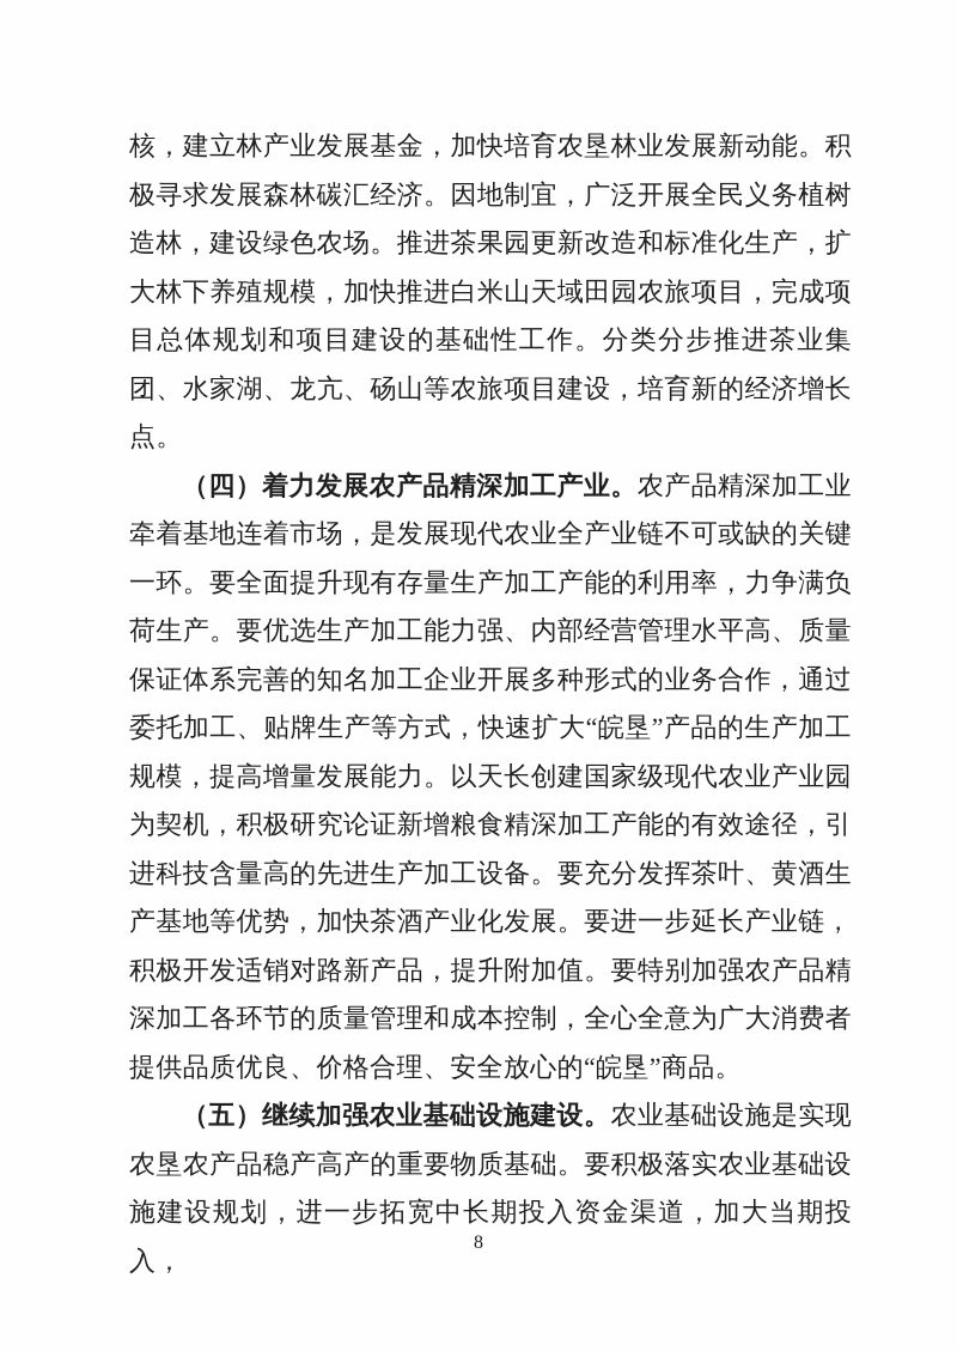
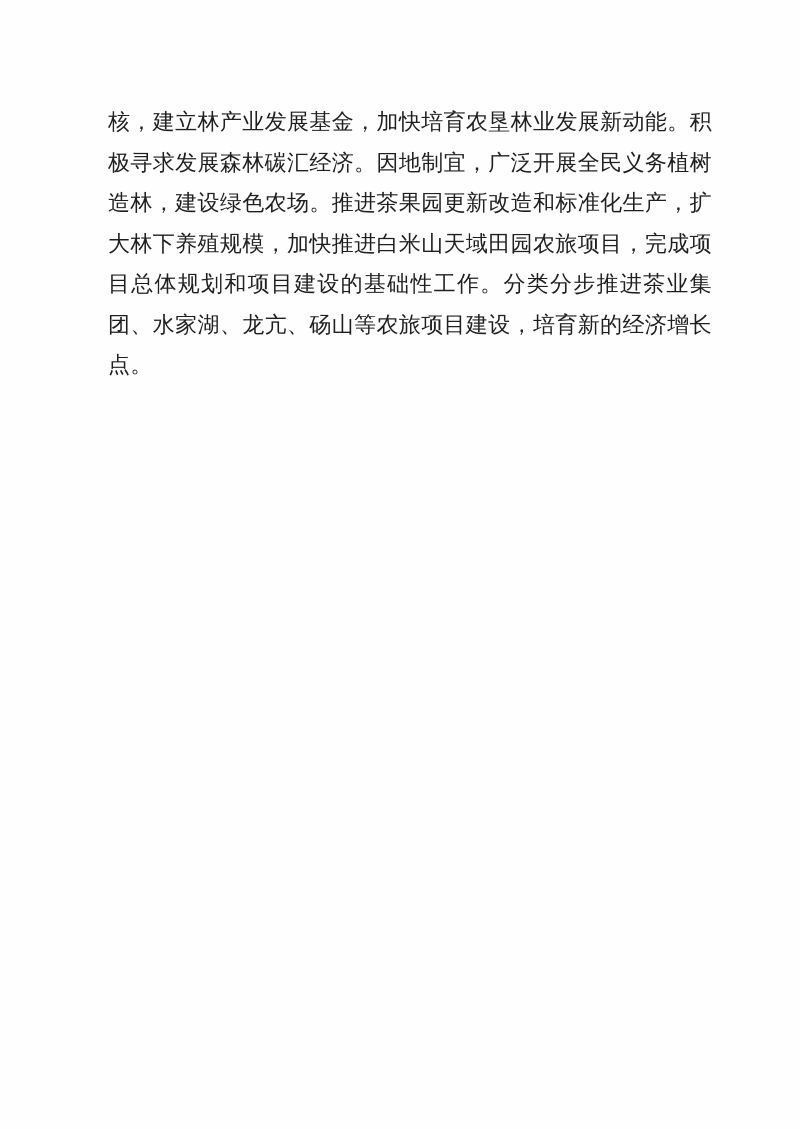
  核，建立林产业发展基金，加快培育农垦林业发展新动能。积极寻求发展森林碳汇经济。因地制宜，广泛开展全民义务植树造林，建设绿色农场。推进茶果园更新改造和标准化生产，扩大林下养殖规模，加快推进白米山天域田园农旅项目，完成项目总体规划和项目建设的基础性工作。分类分步推进茶业集团、水家湖、龙亢、砀山等农旅项目建设，培育新的经济增长点。
- （四）着力发展农产品精深加工产业。农产品精深加工业牵着基地连着市场，是发展现代农业全产业链不可或缺的关键一环。要全面提升现有存量生产加工产能的利用率，力争满负荷生产。要优选生产加工能力强、内部经营管理水平高、质量保证体系完善的知名加工企业开展多种形式的业务合作，通过委托加工、贴牌生产等方式，快速扩大“皖垦”产品的生产加工规模，提高增量发展能力。以天长创建国家级现代农业产业园为契机，积极研究论证新增粮食精深加工产能的有效途径，引进科技含量高的先进生产加工设备。要充分发挥茶叶、黄酒生产基地等优势，加快茶酒产业化发展。要进一步延长产业链，积极开发适销对路新产品，提升附加值。要特别加强农产品精深加工各环节的质量管理和成本控制，全心全意为广大消费者提供品质优良、价格合理、安全放心的“皖垦”商品。
- （五）继续加强农业基础设施建设。农业基础设施是实现农垦农产品稳产高产的重要物质基础。要积极落实农业基础设施建设规划，进一步拓宽中长期投入资金渠道，加大当期投入，
- 8
